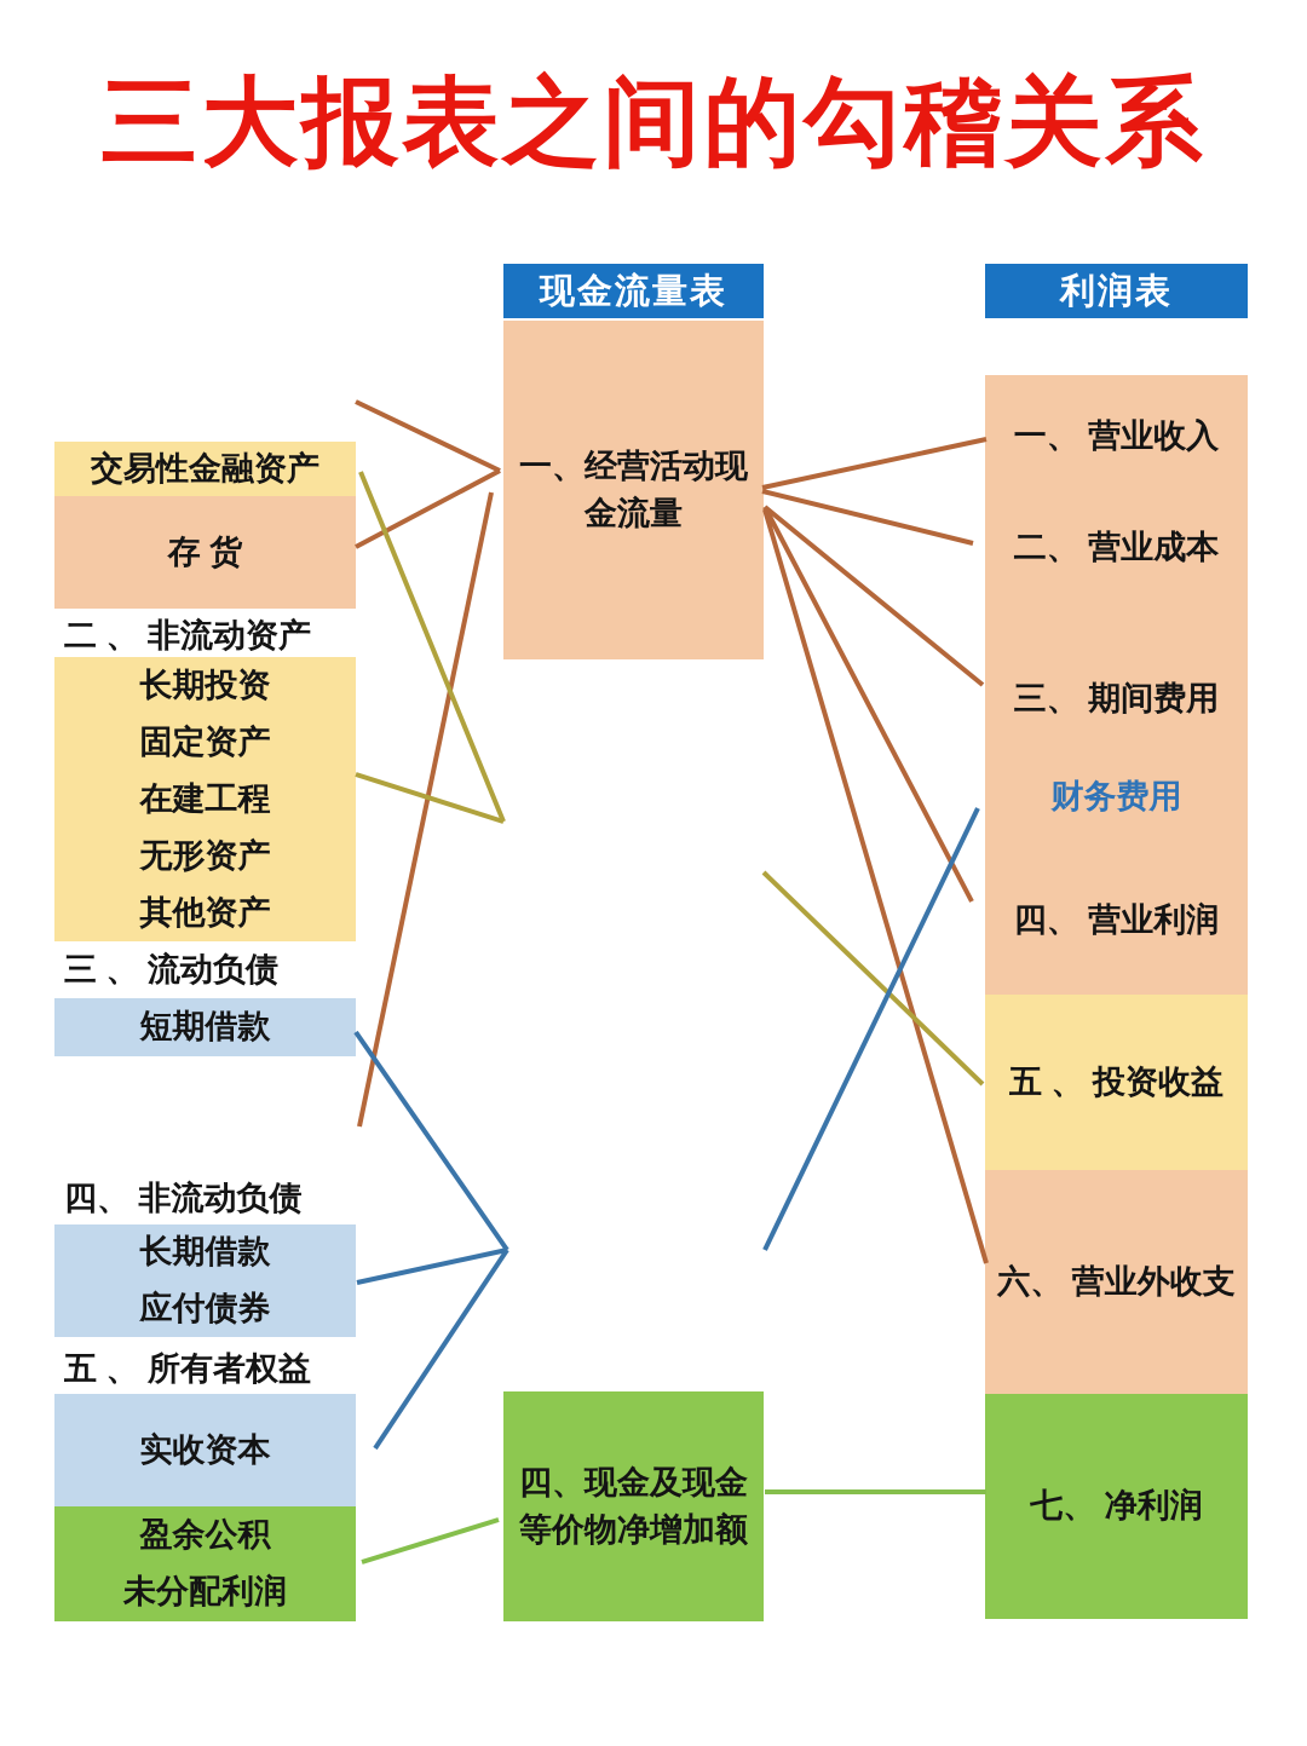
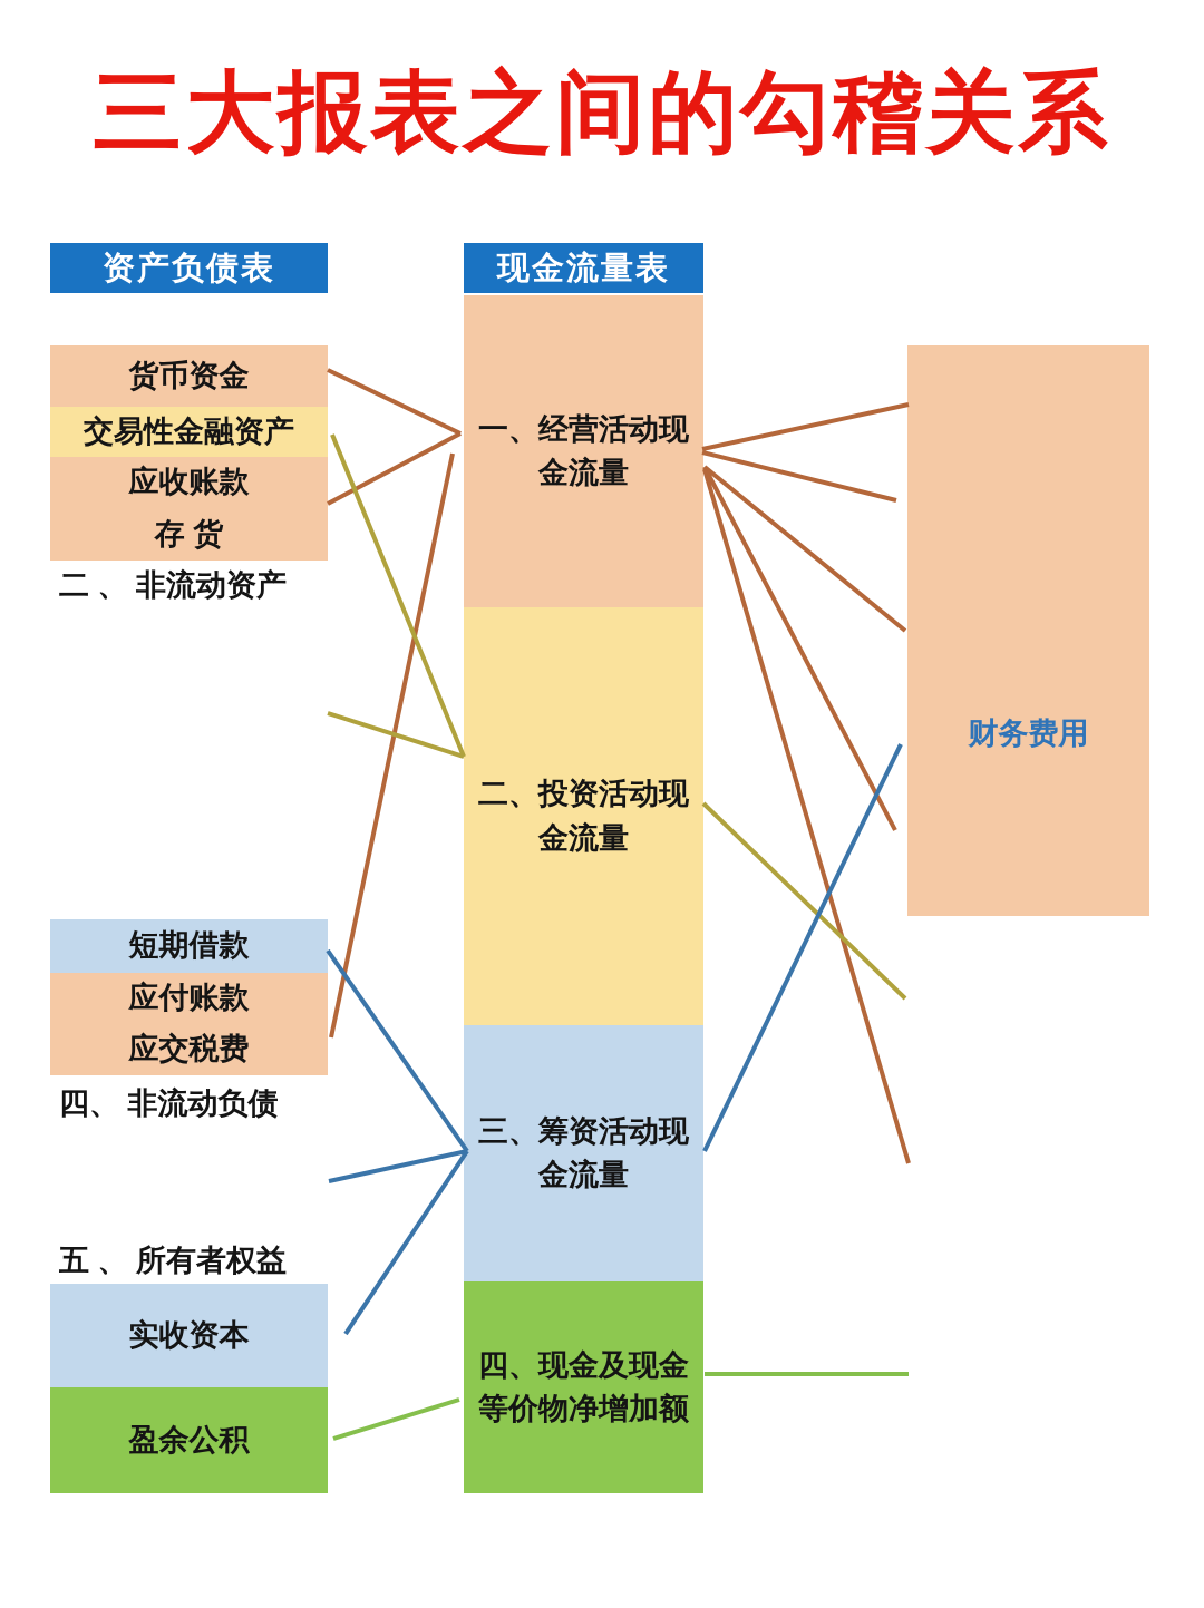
  三大报表之间的勾稽关系
+ 资产负债表
+ 货币资金
  交易性金融资产
+ 应收账款
  存 货
  二 、 非流动资产
- 长期投资
- 固定资产
- 在建工程
- 无形资产
- 其他资产
- 三 、 流动负债
  短期借款
+ 应付账款
+ 应交税费
  四、 非流动负债
- 长期借款
- 应付债券
  五 、 所有者权益
  实收资本
  盈余公积
- 未分配利润
  现金流量表
  一、经营活动现金流量
+ 二、投资活动现金流量
+ 三、筹资活动现金流量
  四、现金及现金等价物净增加额
- 利润表
- 一、 营业收入
- 二、 营业成本
- 三、 期间费用
  财务费用
- 四、 营业利润
- 五 、 投资收益
- 六、 营业外收支
- 七、 净利润
